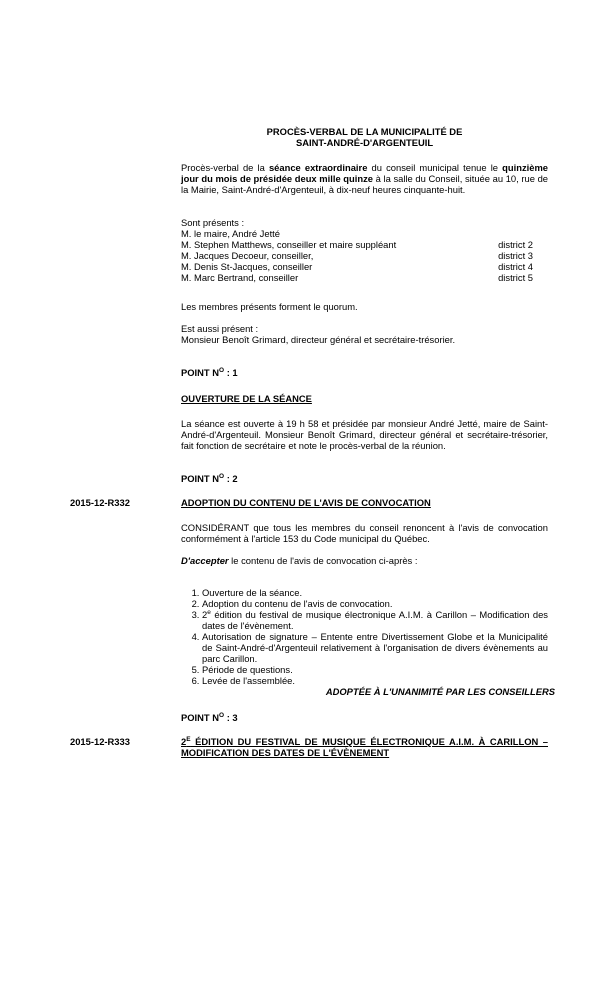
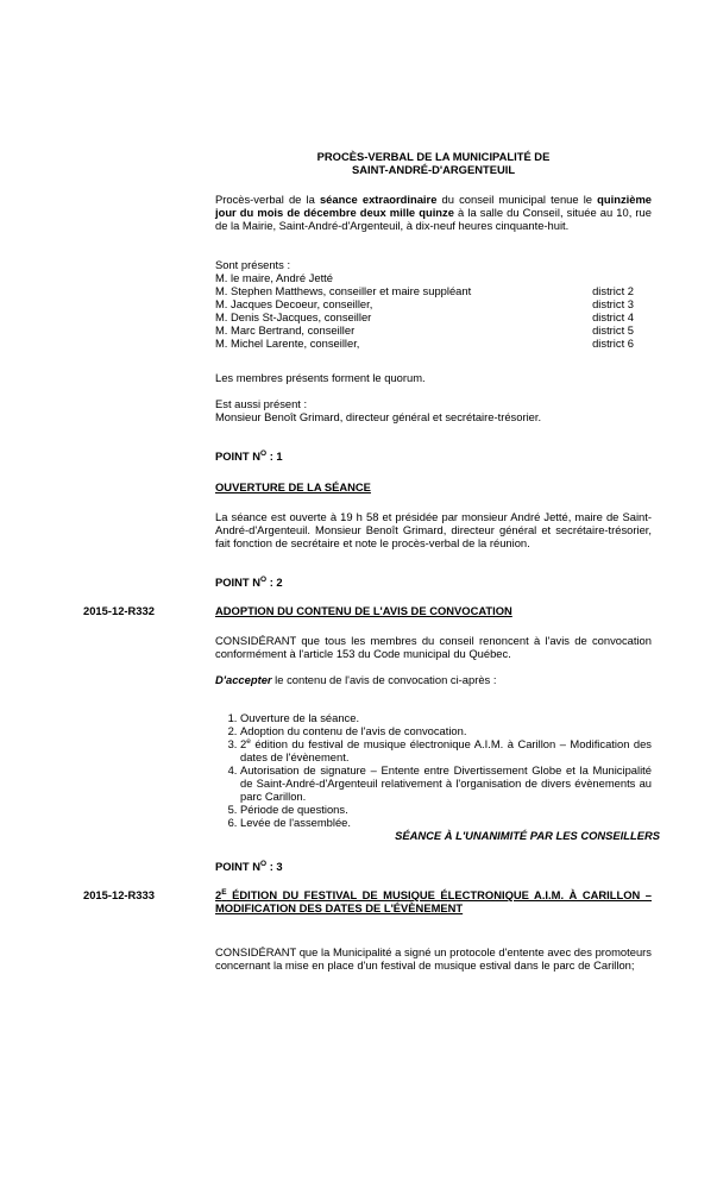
  PROCÈS-VERBAL DE LA MUNICIPALITÉ DE
  SAINT-ANDRÉ-D'ARGENTEUIL
- Procès-verbal de la séance extraordinaire du conseil municipal tenue le quinzième jour du mois de présidée deux mille quinze à la salle du Conseil, située au 10, rue de la Mairie, Saint-André-d'Argenteuil, à dix-neuf heures cinquante-huit.
+ Procès-verbal de la séance extraordinaire du conseil municipal tenue le quinzième jour du mois de décembre deux mille quinze à la salle du Conseil, située au 10, rue de la Mairie, Saint-André-d'Argenteuil, à dix-neuf heures cinquante-huit.
  Sont présents :
  M. le maire, André Jetté
  M. Stephen Matthews, conseiller et maire suppléant
  district 2
  M. Jacques Decoeur, conseiller,
  district 3
  M. Denis St-Jacques, conseiller
  district 4
  M. Marc Bertrand, conseiller
  district 5
+ M. Michel Larente, conseiller,
+ district 6
  Les membres présents forment le quorum.
  Est aussi présent :
  Monsieur Benoît Grimard, directeur général et secrétaire-trésorier.
  POINT N : 1
  OUVERTURE DE LA SÉANCE
  La séance est ouverte à 19 h 58 et présidée par monsieur André Jetté, maire de Saint-André-d'Argenteuil. Monsieur Benoît Grimard, directeur général et secrétaire-trésorier, fait fonction de secrétaire et note le procès-verbal de la réunion.
  POINT N : 2
  2015-12-R332
  ADOPTION DU CONTENU DE L'AVIS DE CONVOCATION
  CONSIDÉRANT que tous les membres du conseil renoncent à l'avis de convocation conformément à l'article 153 du Code municipal du Québec.
  D'accepter le contenu de l'avis de convocation ci-après :
  Ouverture de la séance.
  Adoption du contenu de l'avis de convocation.
  2 édition du festival de musique électronique A.I.M. à Carillon – Modification des dates de l'évènement.
  Autorisation de signature – Entente entre Divertissement Globe et la Municipalité de Saint-André-d'Argenteuil relativement à l'organisation de divers évènements au parc Carillon.
  Période de questions.
  Levée de l'assemblée.
- ADOPTÉE À L'UNANIMITÉ PAR LES CONSEILLERS
+ SÉANCE À L'UNANIMITÉ PAR LES CONSEILLERS
  POINT N : 3
  2015-12-R333
  2 ÉDITION DU FESTIVAL DE MUSIQUE ÉLECTRONIQUE A.I.M. À CARILLON – MODIFICATION DES DATES DE L'ÉVÈNEMENT
+ CONSIDÉRANT que la Municipalité a signé un protocole d'entente avec des promoteurs concernant la mise en place d'un festival de musique estival dans le parc de Carillon;
